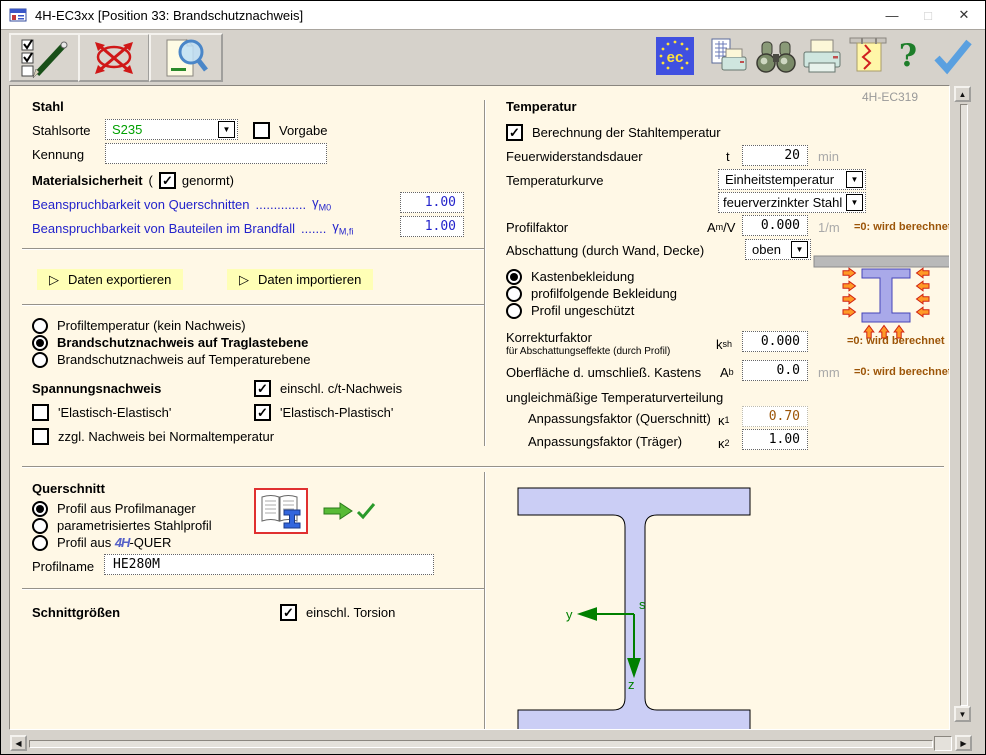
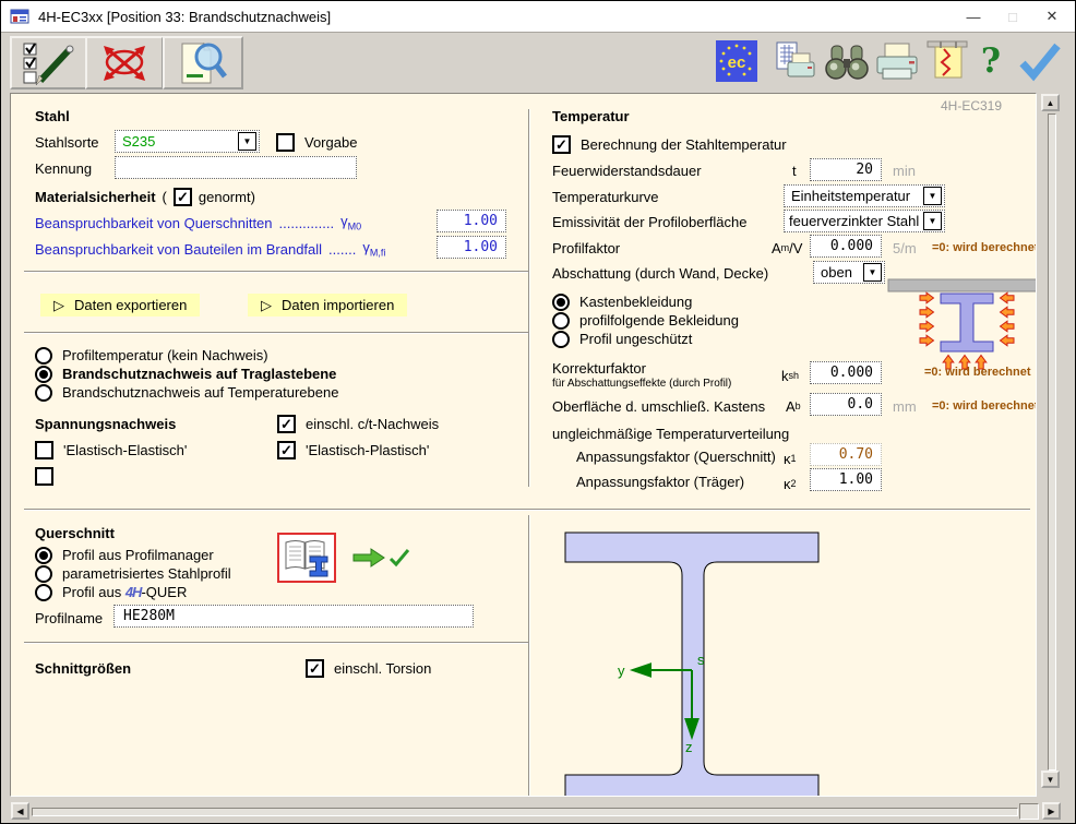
  4H-EC3xx [Position 33: Brandschutznachweis]
  —
  □
  ✕
  ec
  ?
  4H-EC319
  Stahl
  Stahlsorte
  S235
  ▼
  Vorgabe
  Kennung
  Materialsicherheit
  (
  ✓
  genormt)
  Beanspruchbarkeit von Querschnitten
  ..............
  γM0
  1.00
  Beanspruchbarkeit von Bauteilen im Brandfall
  .......
  γM,fi
  1.00
  ▷
  Daten exportieren
  ▷
  Daten importieren
  Profiltemperatur (kein Nachweis)
  Brandschutznachweis auf Traglastebene
  Brandschutznachweis auf Temperaturebene
  Spannungsnachweis
  ✓
  einschl. c/t-Nachweis
  'Elastisch-Elastisch'
  ✓
  'Elastisch-Plastisch'
- zzgl. Nachweis bei Normaltemperatur
  Temperatur
  ✓
  Berechnung der Stahltemperatur
  Feuerwiderstandsdauer
  t
  20
  min
  Temperaturkurve
  Einheitstemperatur
  ▼
+ Emissivität der Profiloberfläche
  feuerverzinkter Stahl
  ▼
  Profilfaktor
  A
  m
  /V
  0.000
- 1/m
+ 5/m
  =0: wird berechne
  Abschattung (durch Wand, Decke)
  oben
  ▼
  =0: wird berechnet
  Kastenbekleidung
  profilfolgende Bekleidung
  Profil ungeschützt
  Korrekturfaktor
  für Abschattungseffekte (durch Profil)
  k
  sh
  0.000
  Oberfläche d. umschließ. Kastens
  A
  b
  0.0
  mm
  =0: wird berechne
  ungleichmäßige Temperaturverteilung
  Anpassungsfaktor (Querschnitt)
  κ
  1
  0.70
  Anpassungsfaktor (Träger)
  κ
  2
  1.00
  Querschnitt
  Profil aus Profilmanager
  parametrisiertes Stahlprofil
  Profil aus 4H-QUER
  Profilname
  HE280M
  Schnittgrößen
  ✓
  einschl. Torsion
  y
  s
  z
  ▲
  ▼
  ◀
  ▶
